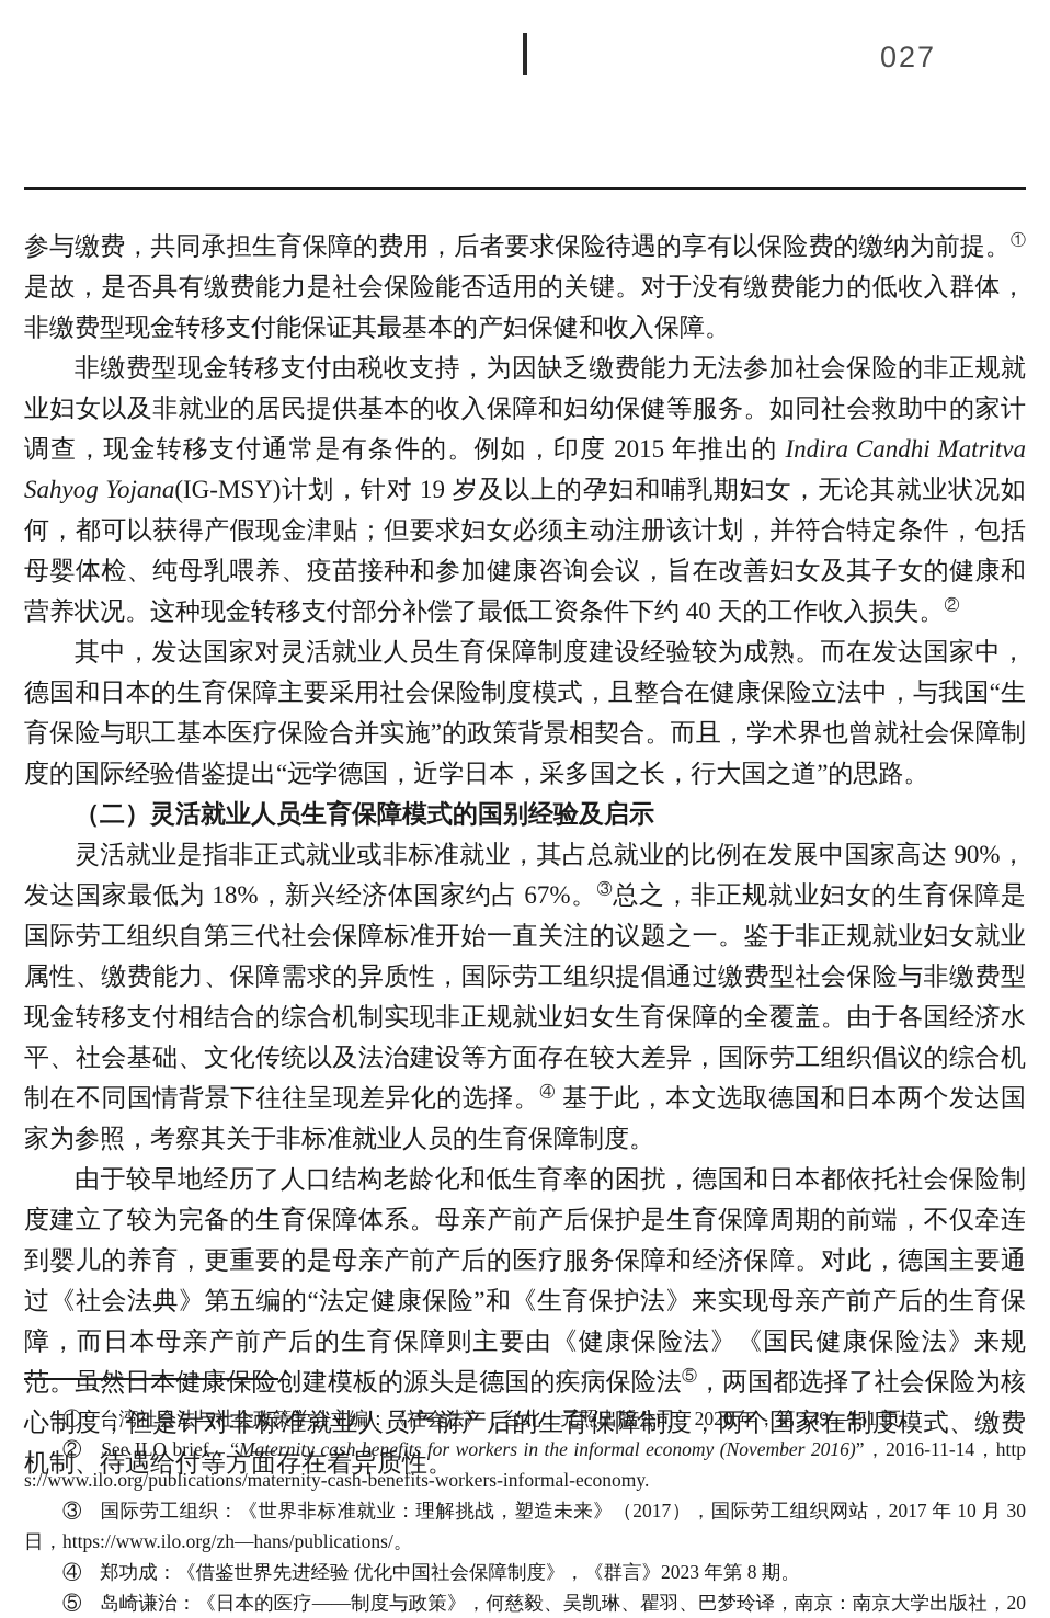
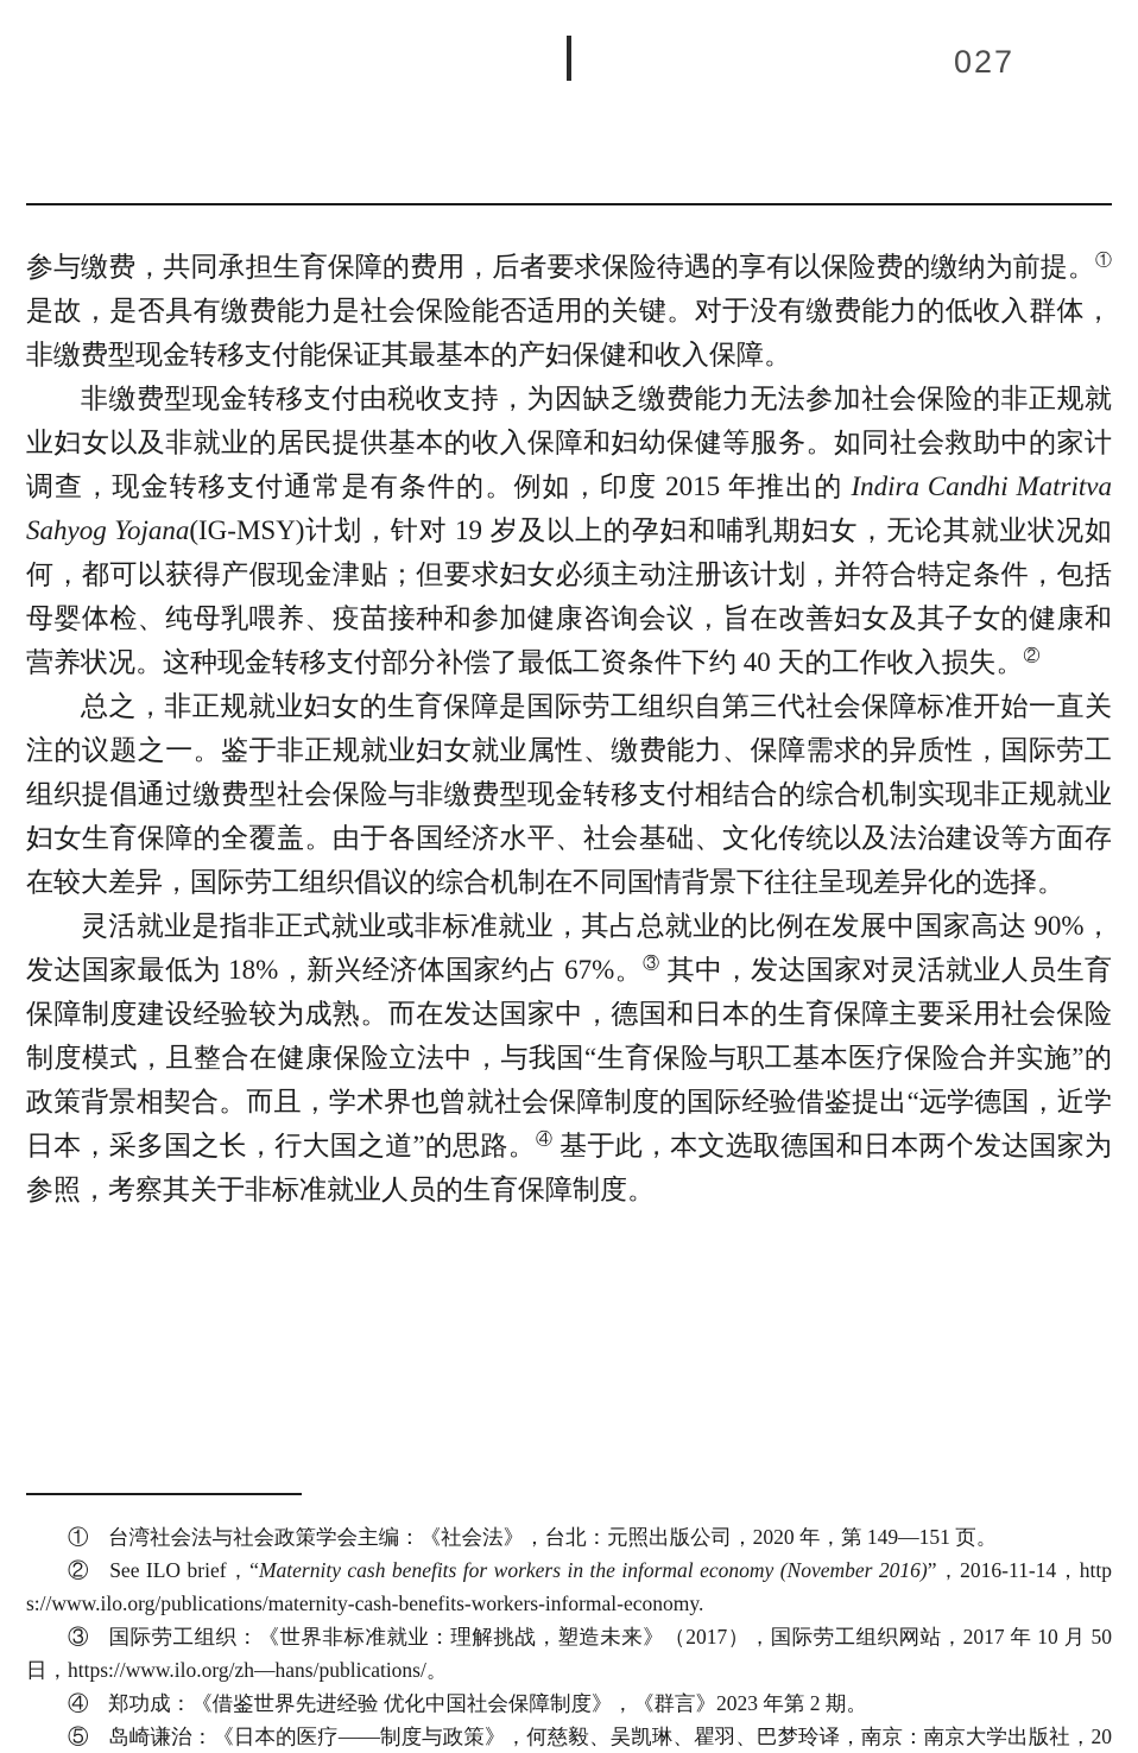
  027
  参与缴费，共同承担生育保障的费用，后者要求保险待遇的享有以保险费的缴纳为前提。① 是故，是否具有缴费能力是社会保险能否适用的关键。对于没有缴费能力的低收入群体，非缴费型现金转移支付能保证其最基本的产妇保健和收入保障。
  非缴费型现金转移支付由税收支持，为因缺乏缴费能力无法参加社会保险的非正规就业妇女以及非就业的居民提供基本的收入保障和妇幼保健等服务。如同社会救助中的家计调查，现金转移支付通常是有条件的。例如，印度 2015 年推出的 Indira Candhi Matritva Sahyog Yojana(IG-MSY)计划，针对 19 岁及以上的孕妇和哺乳期妇女，无论其就业状况如何，都可以获得产假现金津贴；但要求妇女必须主动注册该计划，并符合特定条件，包括母婴体检、纯母乳喂养、疫苗接种和参加健康咨询会议，旨在改善妇女及其子女的健康和营养状况。这种现金转移支付部分补偿了最低工资条件下约 40 天的工作收入损失。②
- 其中，发达国家对灵活就业人员生育保障制度建设经验较为成熟。而在发达国家中，德国和日本的生育保障主要采用社会保险制度模式，且整合在健康保险立法中，与我国“生育保险与职工基本医疗保险合并实施”的政策背景相契合。而且，学术界也曾就社会保障制度的国际经验借鉴提出“远学德国，近学日本，采多国之长，行大国之道”的思路。
+ 总之，非正规就业妇女的生育保障是国际劳工组织自第三代社会保障标准开始一直关注的议题之一。鉴于非正规就业妇女就业属性、缴费能力、保障需求的异质性，国际劳工组织提倡通过缴费型社会保险与非缴费型现金转移支付相结合的综合机制实现非正规就业妇女生育保障的全覆盖。由于各国经济水平、社会基础、文化传统以及法治建设等方面存在较大差异，国际劳工组织倡议的综合机制在不同国情背景下往往呈现差异化的选择。
- （二）灵活就业人员生育保障模式的国别经验及启示
- 灵活就业是指非正式就业或非标准就业，其占总就业的比例在发展中国家高达 90%，发达国家最低为 18%，新兴经济体国家约占 67%。③总之，非正规就业妇女的生育保障是国际劳工组织自第三代社会保障标准开始一直关注的议题之一。鉴于非正规就业妇女就业属性、缴费能力、保障需求的异质性，国际劳工组织提倡通过缴费型社会保险与非缴费型现金转移支付相结合的综合机制实现非正规就业妇女生育保障的全覆盖。由于各国经济水平、社会基础、文化传统以及法治建设等方面存在较大差异，国际劳工组织倡议的综合机制在不同国情背景下往往呈现差异化的选择。④ 基于此，本文选取德国和日本两个发达国家为参照，考察其关于非标准就业人员的生育保障制度。
+ 灵活就业是指非正式就业或非标准就业，其占总就业的比例在发展中国家高达 90%，发达国家最低为 18%，新兴经济体国家约占 67%。③ 其中，发达国家对灵活就业人员生育保障制度建设经验较为成熟。而在发达国家中，德国和日本的生育保障主要采用社会保险制度模式，且整合在健康保险立法中，与我国“生育保险与职工基本医疗保险合并实施”的政策背景相契合。而且，学术界也曾就社会保障制度的国际经验借鉴提出“远学德国，近学日本，采多国之长，行大国之道”的思路。④ 基于此，本文选取德国和日本两个发达国家为参照，考察其关于非标准就业人员的生育保障制度。
- 由于较早地经历了人口结构老龄化和低生育率的困扰，德国和日本都依托社会保险制度建立了较为完备的生育保障体系。母亲产前产后保护是生育保障周期的前端，不仅牵连到婴儿的养育，更重要的是母亲产前产后的医疗服务保障和经济保障。对此，德国主要通过《社会法典》第五编的“法定健康保险”和《生育保护法》来实现母亲产前产后的生育保障，而日本母亲产前产后的生育保障则主要由《健康保险法》《国民健康保险法》来规范。虽然日本健康保险创建模板的源头是德国的疾病保险法⑤，两国都选择了社会保险为核心制度，但是针对非标准就业人员产前产后的生育保障制度，两个国家在制度模式、缴费机制、待遇给付等方面存在着异质性。
  ① 台湾社会法与社会政策学会主编：《社会法》，台北：元照出版公司，2020 年，第 149—151 页。
  ② See ILO brief，“Maternity cash benefits for workers in the informal economy (November 2016)”，2016-11-14，https://www.ilo.org/publications/maternity-cash-benefits-workers-informal-economy.
- ③ 国际劳工组织：《世界非标准就业：理解挑战，塑造未来》（2017），国际劳工组织网站，2017 年 10 月 30 日，https://www.ilo.org/zh—hans/publications/。
+ ③ 国际劳工组织：《世界非标准就业：理解挑战，塑造未来》（2017），国际劳工组织网站，2017 年 10 月 50 日，https://www.ilo.org/zh—hans/publications/。
- ④ 郑功成：《借鉴世界先进经验 优化中国社会保障制度》，《群言》2023 年第 8 期。
+ ④ 郑功成：《借鉴世界先进经验 优化中国社会保障制度》，《群言》2023 年第 2 期。
  ⑤ 岛崎谦治：《日本的医疗——制度与政策》，何慈毅、吴凯琳、瞿羽、巴梦玲译，南京：南京大学出版社，20
